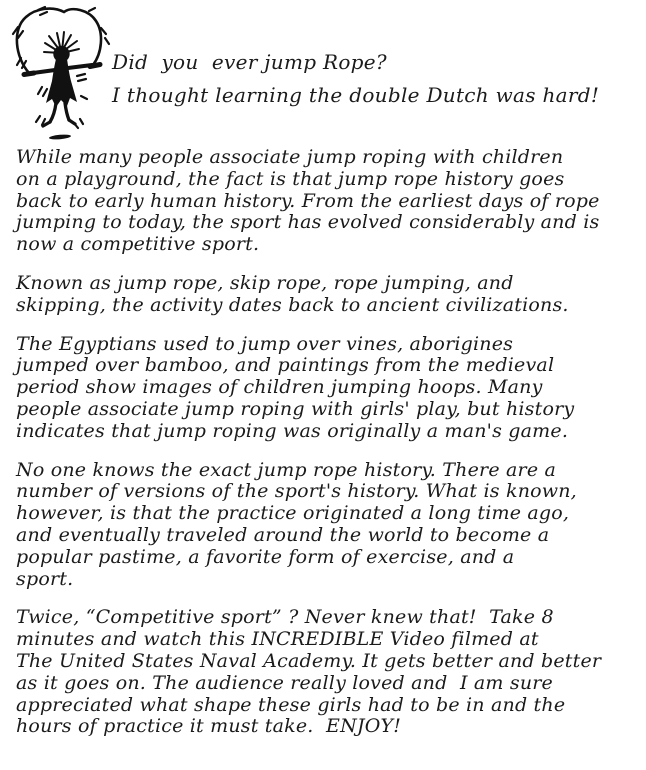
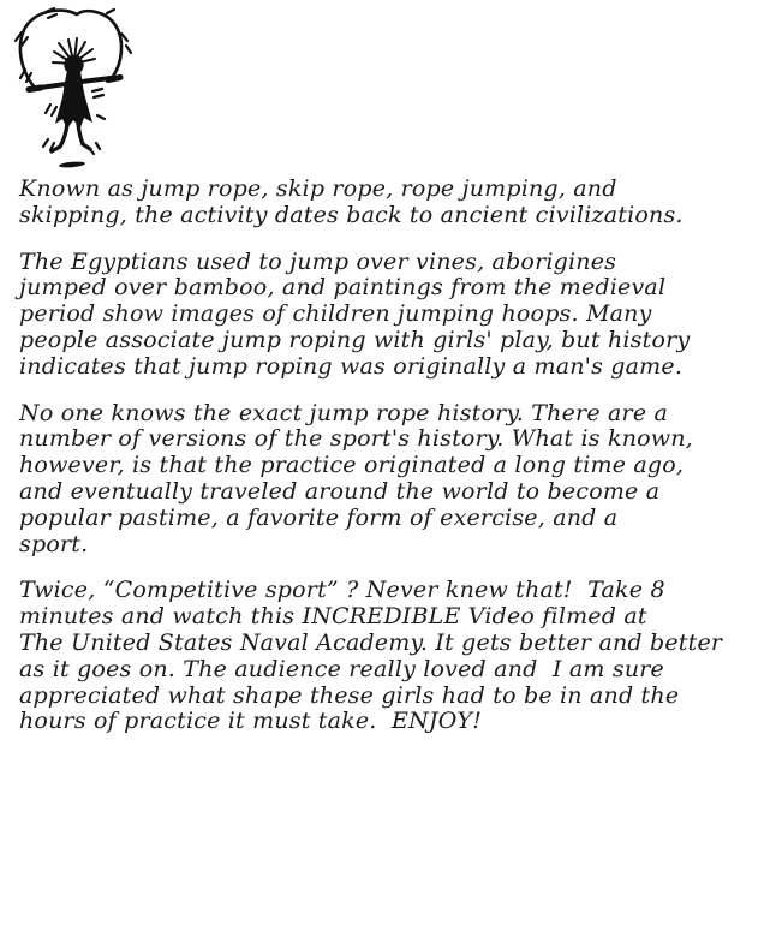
- Did you ever jump Rope?
- I thought learning the double Dutch was hard!
- While many people associate jump roping with children
- on a playground, the fact is that jump rope history goes
- back to early human history. From the earliest days of rope
- jumping to today, the sport has evolved considerably and is
- now a competitive sport.
  Known as jump rope, skip rope, rope jumping, and
  skipping, the activity dates back to ancient civilizations.
  The Egyptians used to jump over vines, aborigines
  jumped over bamboo, and paintings from the medieval
  period show images of children jumping hoops. Many
  people associate jump roping with girls' play, but history
  indicates that jump roping was originally a man's game.
  No one knows the exact jump rope history. There are a
  number of versions of the sport's history. What is known,
  however, is that the practice originated a long time ago,
  and eventually traveled around the world to become a
  popular pastime, a favorite form of exercise, and a
  sport.
  Twice, “Competitive sport” ? Never knew that! Take 8
  minutes and watch this INCREDIBLE Video filmed at
  The United States Naval Academy. It gets better and better
  as it goes on. The audience really loved and I am sure
  appreciated what shape these girls had to be in and the
  hours of practice it must take. ENJOY!
